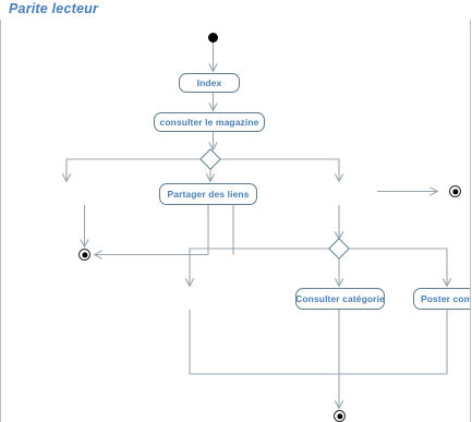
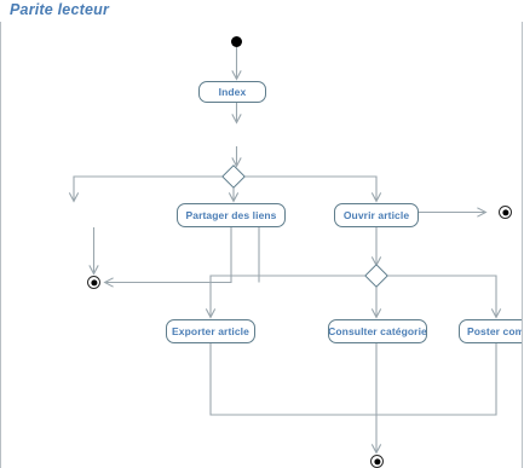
  Parite lecteur
  Index
- consulter le magazine
  Partager des liens
+ Ouvrir article
+ Exporter article
  Consulter catégorie
  Poster com
